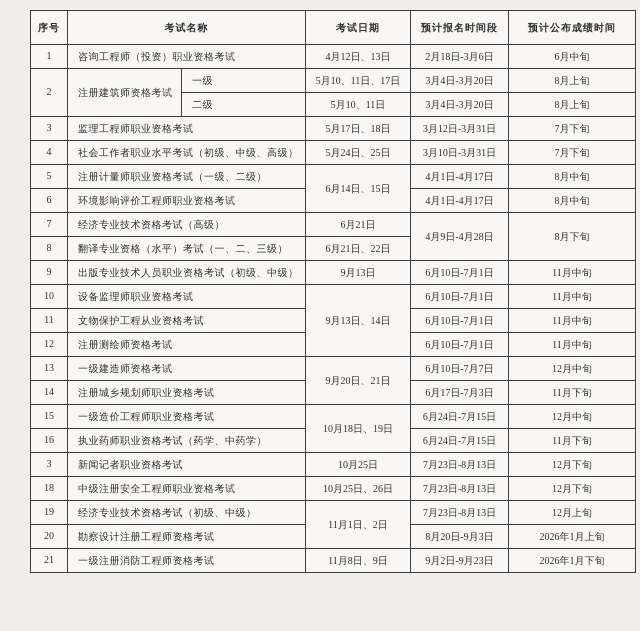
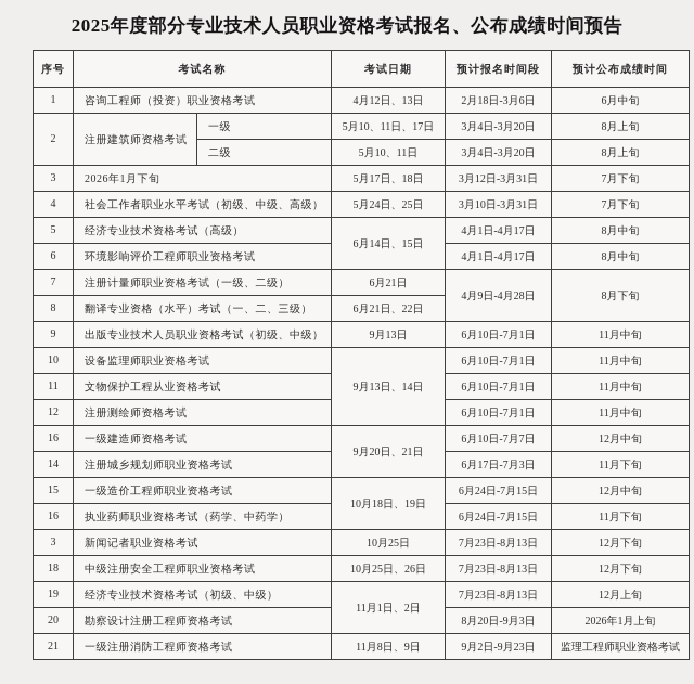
+ 2025年度部分专业技术人员职业资格考试报名、公布成绩时间预告
  序号	考试名称	考试日期	预计报名时间段	预计公布成绩时间
  1	咨询工程师（投资）职业资格考试	4月12日、13日	2月18日-3月6日	6月中旬
  2	注册建筑师资格考试	一级	5月10、11日、17日	3月4日-3月20日	8月上旬
  二级	5月10、11日	3月4日-3月20日	8月上旬
- 3	监理工程师职业资格考试	5月17日、18日	3月12日-3月31日	7月下旬
+ 3	2026年1月下旬	5月17日、18日	3月12日-3月31日	7月下旬
  4	社会工作者职业水平考试（初级、中级、高级）	5月24日、25日	3月10日-3月31日	7月下旬
- 5	注册计量师职业资格考试（一级、二级）	6月14日、15日	4月1日-4月17日	8月中旬
+ 5	经济专业技术资格考试（高级）	6月14日、15日	4月1日-4月17日	8月中旬
  6	环境影响评价工程师职业资格考试	4月1日-4月17日	8月中旬
- 7	经济专业技术资格考试（高级）	6月21日	4月9日-4月28日	8月下旬
+ 7	注册计量师职业资格考试（一级、二级）	6月21日	4月9日-4月28日	8月下旬
  8	翻译专业资格（水平）考试（一、二、三级）	6月21日、22日
  9	出版专业技术人员职业资格考试（初级、中级）	9月13日	6月10日-7月1日	11月中旬
  10	设备监理师职业资格考试	9月13日、14日	6月10日-7月1日	11月中旬
  11	文物保护工程从业资格考试	6月10日-7月1日	11月中旬
  12	注册测绘师资格考试	6月10日-7月1日	11月中旬
- 13	一级建造师资格考试	9月20日、21日	6月10日-7月7日	12月中旬
+ 16	一级建造师资格考试	9月20日、21日	6月10日-7月7日	12月中旬
  14	注册城乡规划师职业资格考试	6月17日-7月3日	11月下旬
  15	一级造价工程师职业资格考试	10月18日、19日	6月24日-7月15日	12月中旬
  16	执业药师职业资格考试（药学、中药学）	6月24日-7月15日	11月下旬
  3	新闻记者职业资格考试	10月25日	7月23日-8月13日	12月下旬
  18	中级注册安全工程师职业资格考试	10月25日、26日	7月23日-8月13日	12月下旬
  19	经济专业技术资格考试（初级、中级）	11月1日、2日	7月23日-8月13日	12月上旬
  20	勘察设计注册工程师资格考试	8月20日-9月3日	2026年1月上旬
- 21	一级注册消防工程师资格考试	11月8日、9日	9月2日-9月23日	2026年1月下旬
+ 21	一级注册消防工程师资格考试	11月8日、9日	9月2日-9月23日	监理工程师职业资格考试
